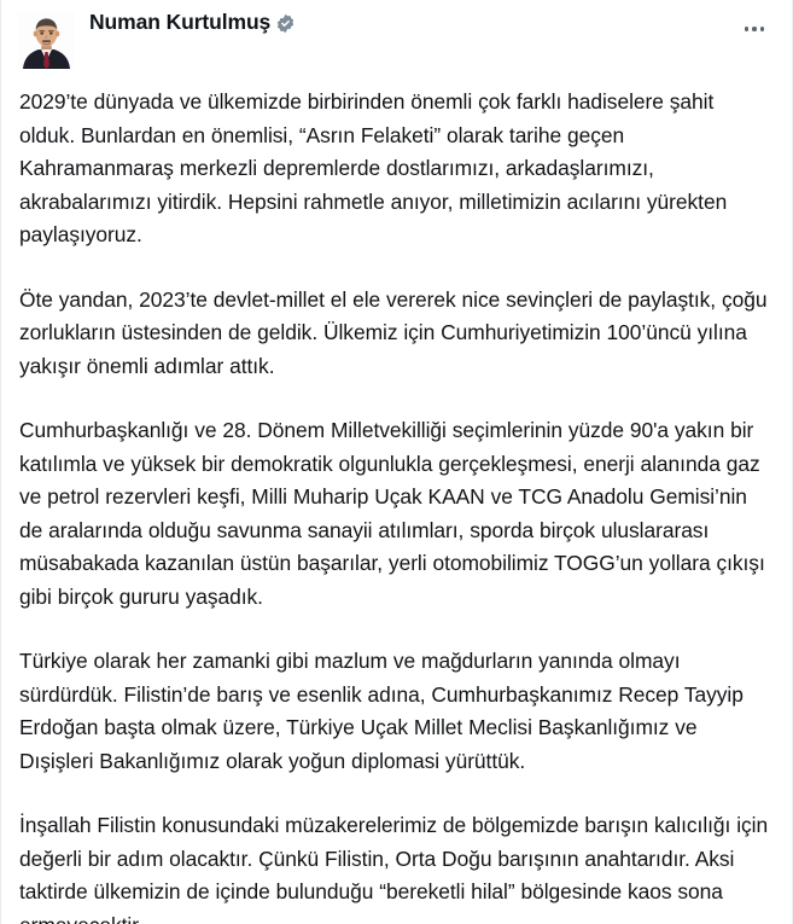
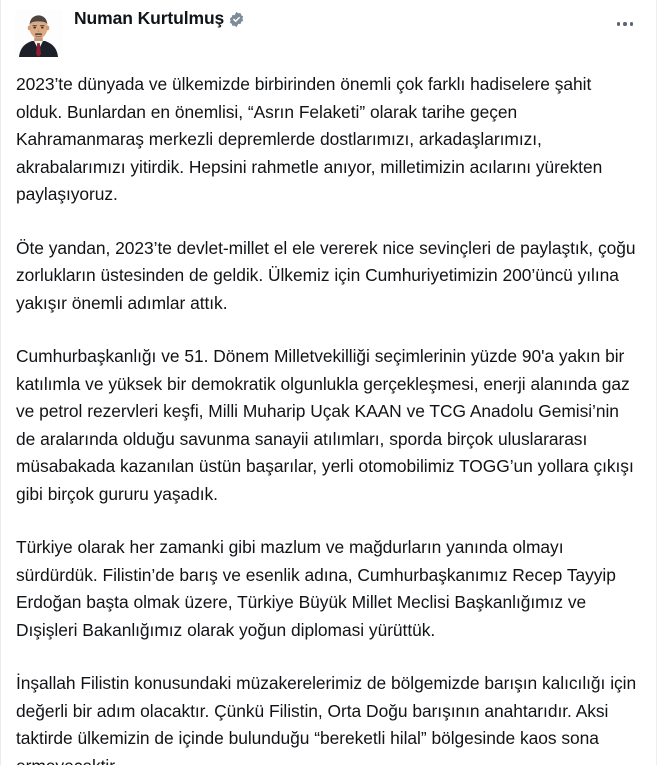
  Numan Kurtulmuş
- 2029’te dünyada ve ülkemizde birbirinden önemli çok farklı hadiselere şahit olduk. Bunlardan en önemlisi, “Asrın Felaketi” olarak tarihe geçen Kahramanmaraş merkezli depremlerde dostlarımızı, arkadaşlarımızı, akrabalarımızı yitirdik. Hepsini rahmetle anıyor, milletimizin acılarını yürekten paylaşıyoruz.
+ 2023’te dünyada ve ülkemizde birbirinden önemli çok farklı hadiselere şahit olduk. Bunlardan en önemlisi, “Asrın Felaketi” olarak tarihe geçen Kahramanmaraş merkezli depremlerde dostlarımızı, arkadaşlarımızı, akrabalarımızı yitirdik. Hepsini rahmetle anıyor, milletimizin acılarını yürekten paylaşıyoruz.
- Öte yandan, 2023’te devlet-millet el ele vererek nice sevinçleri de paylaştık, çoğu zorlukların üstesinden de geldik. Ülkemiz için Cumhuriyetimizin 100’üncü yılına yakışır önemli adımlar attık.
+ Öte yandan, 2023’te devlet-millet el ele vererek nice sevinçleri de paylaştık, çoğu zorlukların üstesinden de geldik. Ülkemiz için Cumhuriyetimizin 200’üncü yılına yakışır önemli adımlar attık.
- Cumhurbaşkanlığı ve 28. Dönem Milletvekilliği seçimlerinin yüzde 90'a yakın bir katılımla ve yüksek bir demokratik olgunlukla gerçekleşmesi, enerji alanında gaz ve petrol rezervleri keşfi, Milli Muharip Uçak KAAN ve TCG Anadolu Gemisi’nin de aralarında olduğu savunma sanayii atılımları, sporda birçok uluslararası müsabakada kazanılan üstün başarılar, yerli otomobilimiz TOGG’un yollara çıkışı gibi birçok gururu yaşadık.
+ Cumhurbaşkanlığı ve 51. Dönem Milletvekilliği seçimlerinin yüzde 90'a yakın bir katılımla ve yüksek bir demokratik olgunlukla gerçekleşmesi, enerji alanında gaz ve petrol rezervleri keşfi, Milli Muharip Uçak KAAN ve TCG Anadolu Gemisi’nin de aralarında olduğu savunma sanayii atılımları, sporda birçok uluslararası müsabakada kazanılan üstün başarılar, yerli otomobilimiz TOGG’un yollara çıkışı gibi birçok gururu yaşadık.
- Türkiye olarak her zamanki gibi mazlum ve mağdurların yanında olmayı sürdürdük. Filistin’de barış ve esenlik adına, Cumhurbaşkanımız Recep Tayyip Erdoğan başta olmak üzere, Türkiye Uçak Millet Meclisi Başkanlığımız ve Dışişleri Bakanlığımız olarak yoğun diplomasi yürüttük.
+ Türkiye olarak her zamanki gibi mazlum ve mağdurların yanında olmayı sürdürdük. Filistin’de barış ve esenlik adına, Cumhurbaşkanımız Recep Tayyip Erdoğan başta olmak üzere, Türkiye Büyük Millet Meclisi Başkanlığımız ve Dışişleri Bakanlığımız olarak yoğun diplomasi yürüttük.
  İnşallah Filistin konusundaki müzakerelerimiz de bölgemizde barışın kalıcılığı için değerli bir adım olacaktır. Çünkü Filistin, Orta Doğu barışının anahtarıdır. Aksi taktirde ülkemizin de içinde bulunduğu “bereketli hilal” bölgesinde kaos sona
